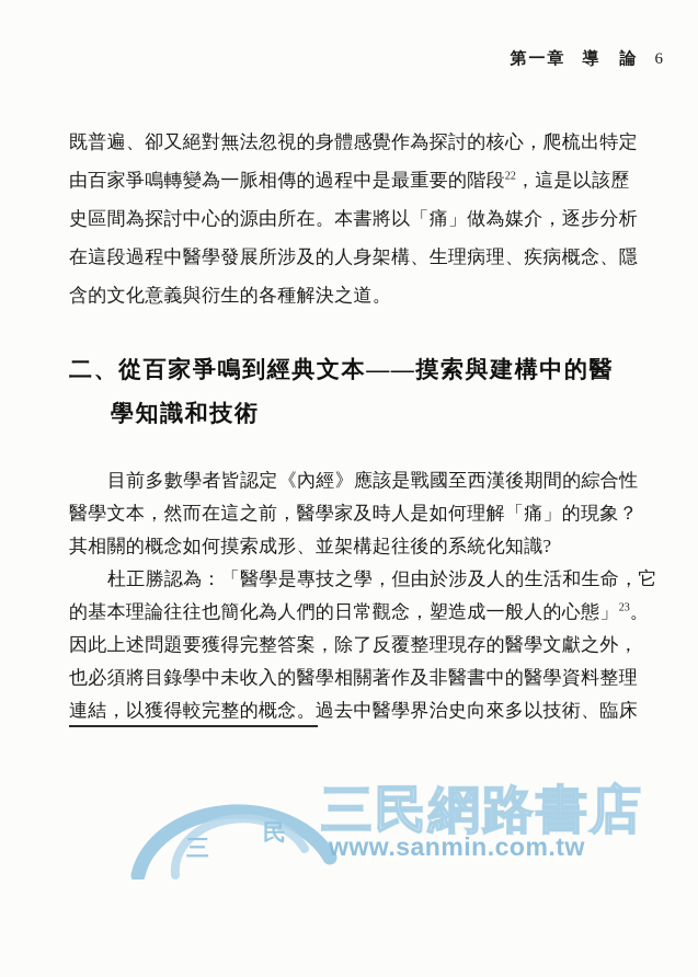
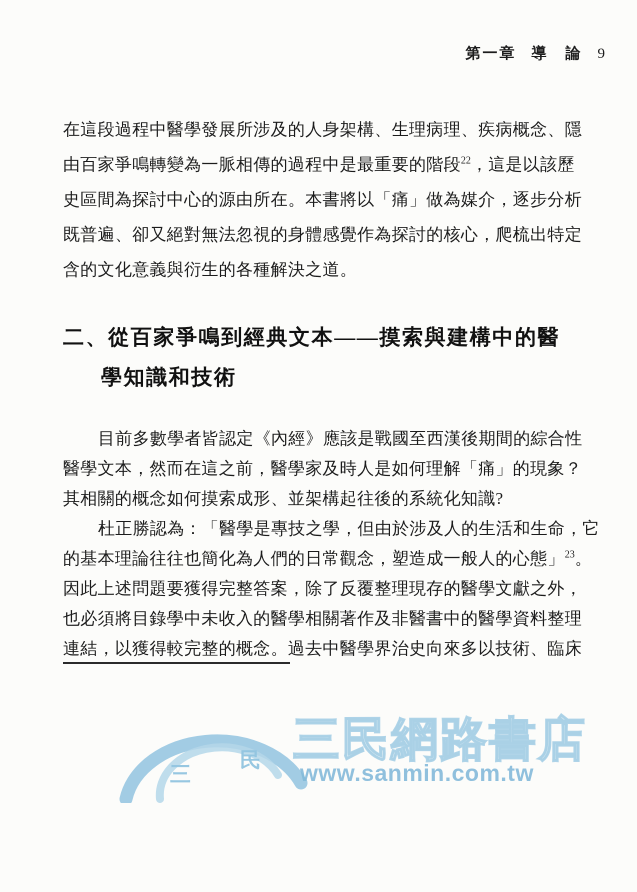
  第一章
  導 論
- 6
+ 9
- 既普遍、卻又絕對無法忽視的身體感覺作為探討的核心，爬梳出特定
+ 在這段過程中醫學發展所涉及的人身架構、生理病理、疾病概念、隱
  由百家爭鳴轉變為一脈相傳的過程中是最重要的階段22，這是以該歷
  史區間為探討中心的源由所在。本書將以「痛」做為媒介，逐步分析
- 在這段過程中醫學發展所涉及的人身架構、生理病理、疾病概念、隱
+ 既普遍、卻又絕對無法忽視的身體感覺作為探討的核心，爬梳出特定
  含的文化意義與衍生的各種解決之道。
  二、從百家爭鳴到經典文本——摸索與建構中的醫
  學知識和技術
  目前多數學者皆認定《內經》應該是戰國至西漢後期間的綜合性
  醫學文本，然而在這之前，醫學家及時人是如何理解「痛」的現象？
  其相關的概念如何摸索成形、並架構起往後的系統化知識?
  杜正勝認為：「醫學是專技之學，但由於涉及人的生活和生命，它
  的基本理論往往也簡化為人們的日常觀念，塑造成一般人的心態」23。
  因此上述問題要獲得完整答案，除了反覆整理現存的醫學文獻之外，
  也必須將目錄學中未收入的醫學相關著作及非醫書中的醫學資料整理
  連結，以獲得較完整的概念。過去中醫學界治史向來多以技術、臨床
  三
  民
  三民網路書店
  www.sanmin.com.tw
